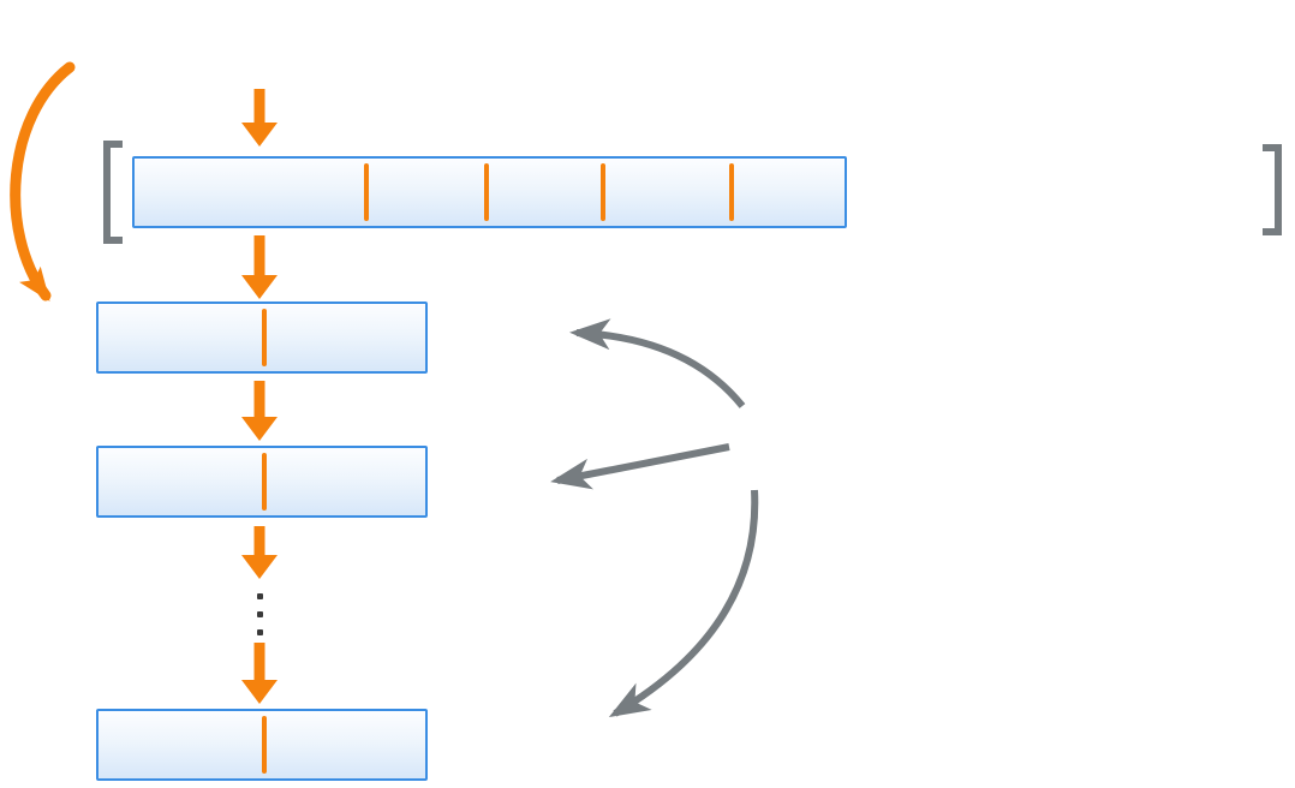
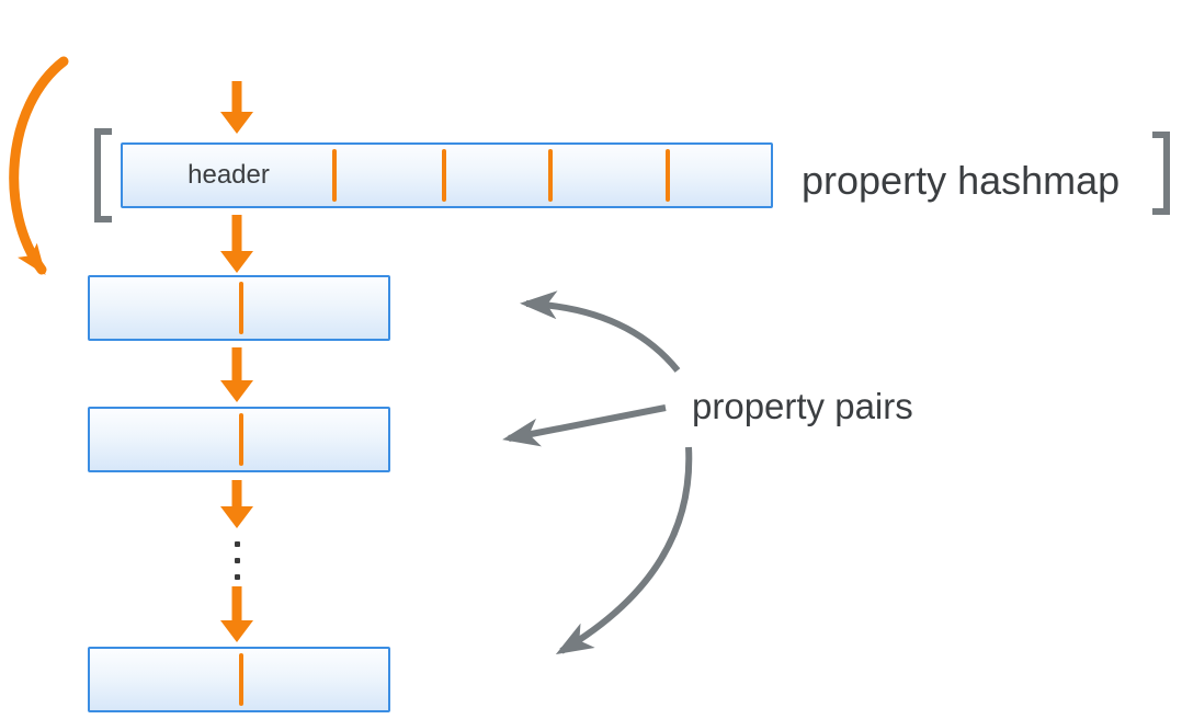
+ header
+ property hashmap
+ property pairs
